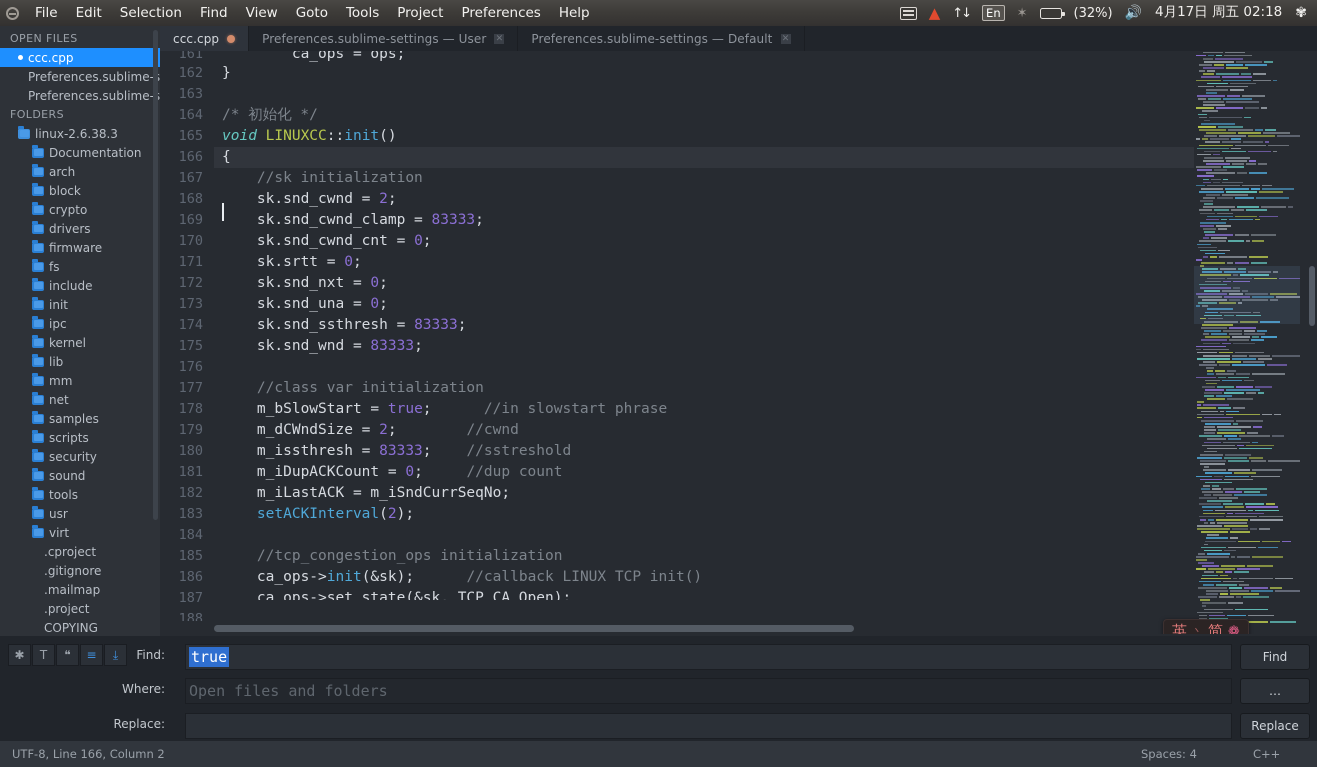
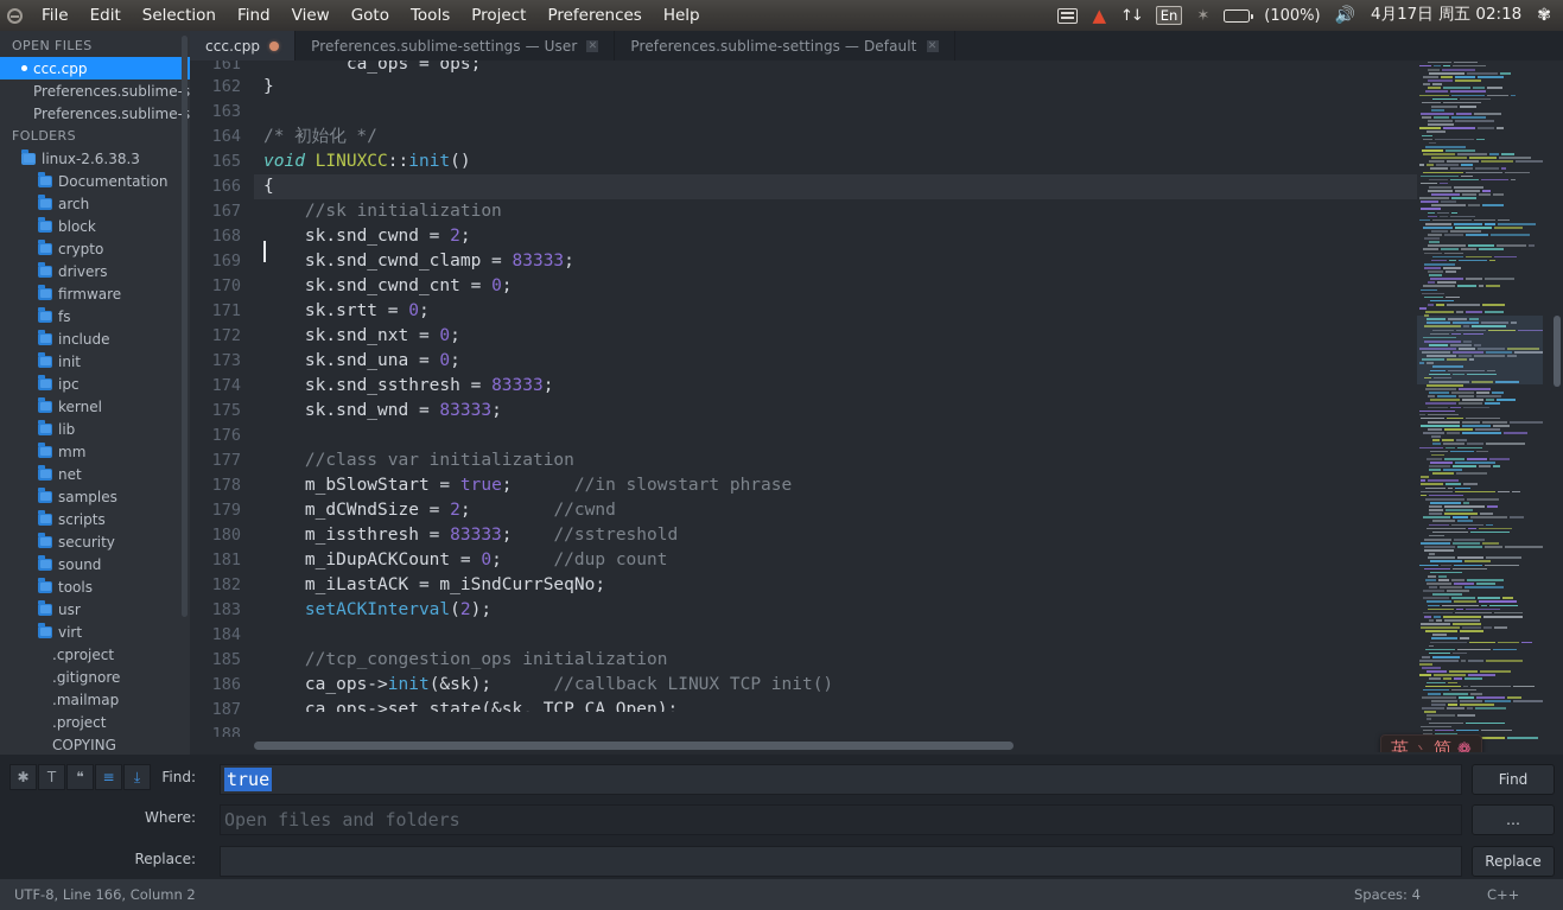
  File
  Edit
  Selection
  Find
  View
  Goto
  Tools
  Project
  Preferences
  Help
  ▲
  ↑↓
  En
  ✶
- (32%)
+ (100%)
  🔊
  4月17日 周五 02:18
  ✾
  OPEN FILES
  ccc.cpp
  Preferences.sublime-
  Preferences.sublime-
  FOLDERS
  linux-2.6.38.3
  Documentation
  arch
  block
  crypto
  drivers
  firmware
  fs
  include
  init
  ipc
  kernel
  lib
  mm
  net
  samples
  scripts
  security
  sound
  tools
  usr
  virt
  .cproject
  .gitignore
  .mailmap
  .project
  COPYING
  ccc.cpp
  Preferences.sublime-settings — User
  ✕
  Preferences.sublime-settings — Default
  ✕
  161
  162
  163
  164
  165
  166
  167
  168
  169
  170
  171
  172
  173
  174
  175
  176
  177
  178
  179
  180
  181
  182
  183
  184
  185
  186
  187
  188
  ca_ops = ops;
  }
  /* 初始化 */
  void LINUXCC::init()
  {
  //sk initialization
  sk.snd_cwnd = 2;
  sk.snd_cwnd_clamp = 83333;
  sk.snd_cwnd_cnt = 0;
  sk.srtt = 0;
  sk.snd_nxt = 0;
  sk.snd_una = 0;
  sk.snd_ssthresh = 83333;
  sk.snd_wnd = 83333;
  //class var initialization
  m_bSlowStart = true; //in slowstart phrase
  m_dCWndSize = 2; //cwnd
  m_issthresh = 83333; //sstreshold
  m_iDupACKCount = 0; //dup count
  m_iLastACK = m_iSndCurrSeqNo;
  setACKInterval(2);
  //tcp_congestion_ops initialization
  ca_ops->init(&sk); //callback LINUX TCP init()
  ca_ops->set_state(&sk, TCP_CA_Open);
  英
  丶
  简
  ❁
  ✱
  T
  ❝
  ≡
  ⤓
  Find:
  true
  Find
  Where:
  Open files and folders
  …
  Replace:
  Replace
  UTF-8, Line 166, Column 2
  Spaces: 4
  C++
